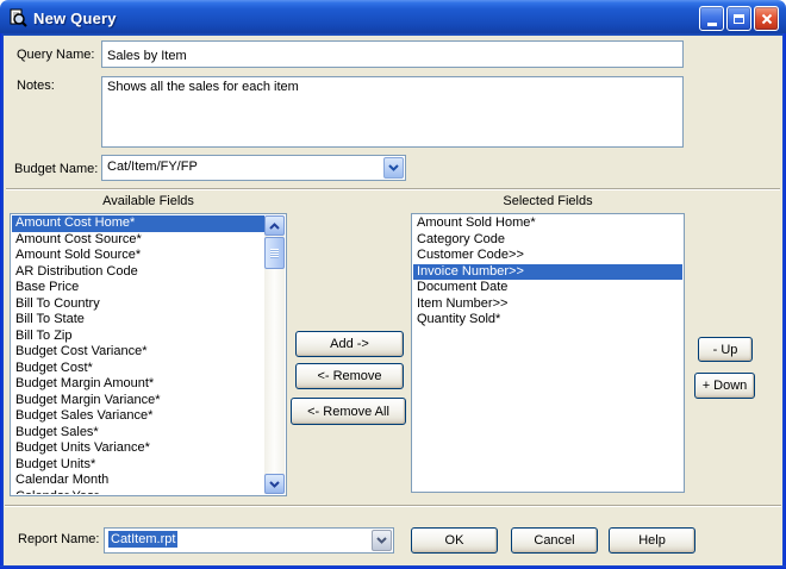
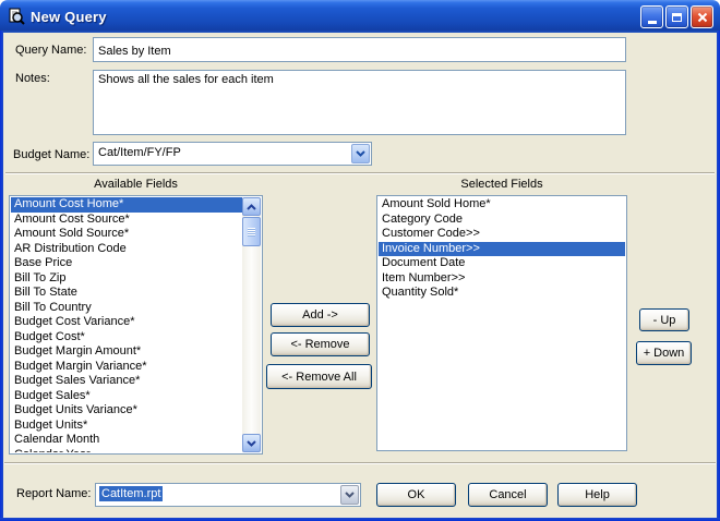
  New Query
  Query Name:
  Sales by Item
  Notes:
  Shows all the sales for each item
  Budget Name:
  Cat/Item/FY/FP
  Available Fields
  Selected Fields
  Amount Cost Home*
  Amount Cost Source*
  Amount Sold Source*
  AR Distribution Code
  Base Price
- Bill To Country
+ Bill To Zip
  Bill To State
- Bill To Zip
+ Bill To Country
  Budget Cost Variance*
  Budget Cost*
  Budget Margin Amount*
  Budget Margin Variance*
  Budget Sales Variance*
  Budget Sales*
  Budget Units Variance*
  Budget Units*
  Calendar Month
  Amount Sold Home*
  Category Code
  Customer Code>>
  Invoice Number>>
  Document Date
  Item Number>>
  Quantity Sold*
  Add ->
  <- Remove
  <- Remove All
  - Up
  + Down
  Report Name:
  CatItem.rpt
  OK
  Cancel
  Help
